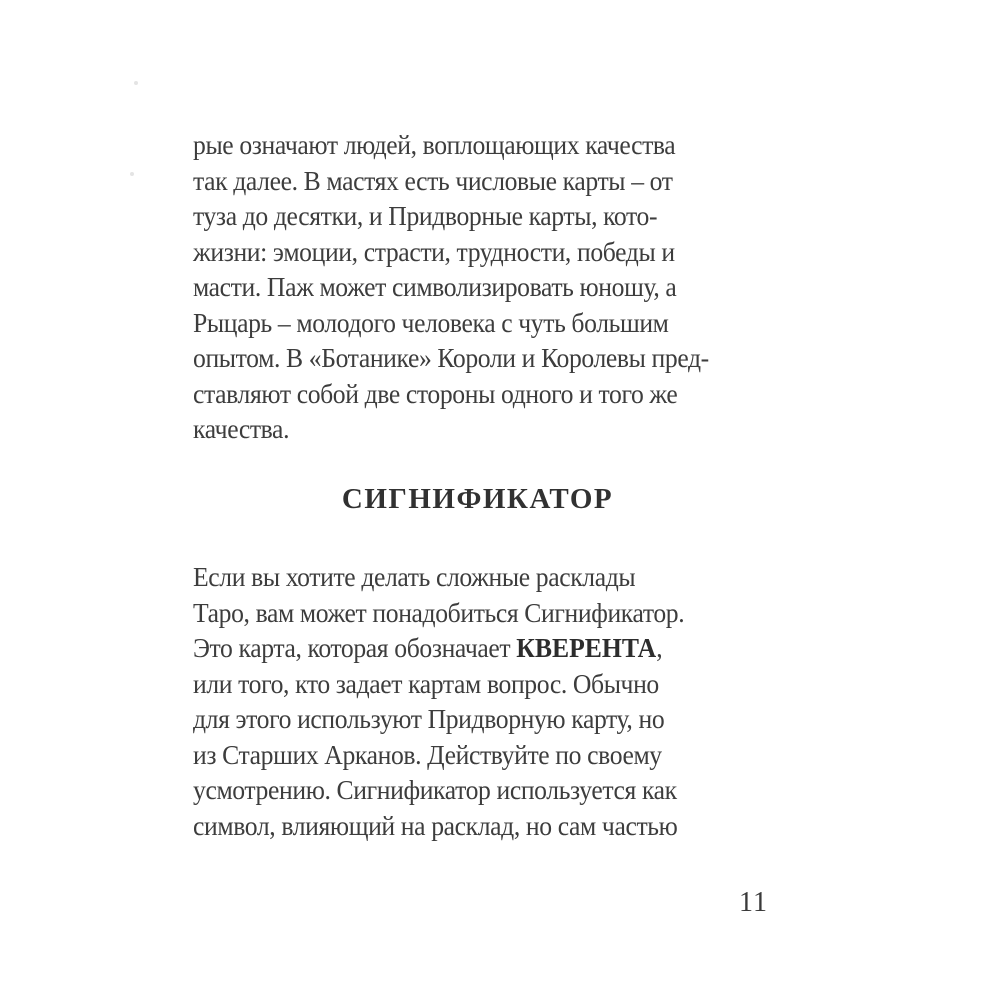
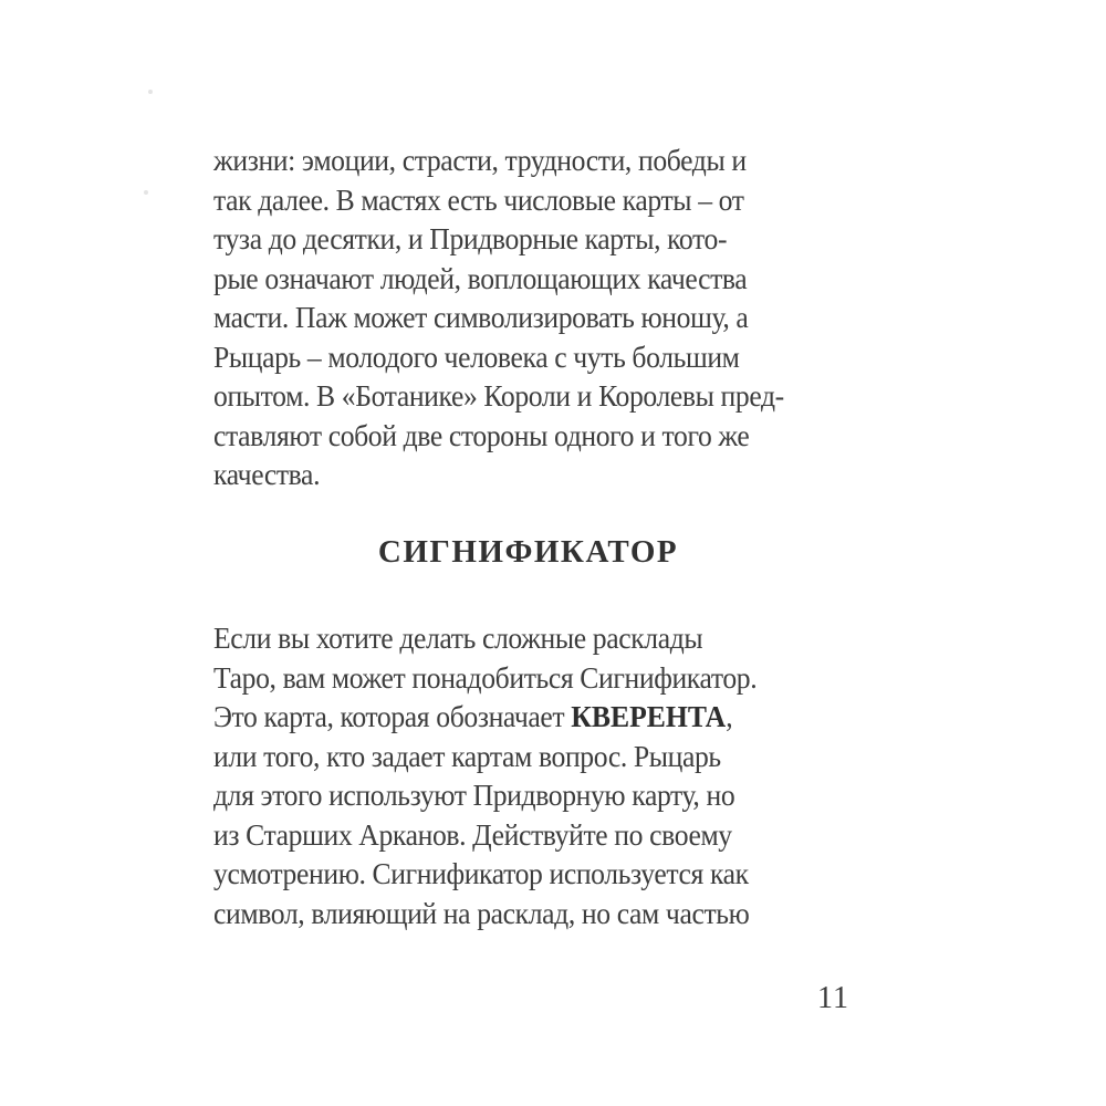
- рые означают людей, воплощающих качества
+ жизни: эмоции, страсти, трудности, победы и
  так далее. В мастях есть числовые карты – от
  туза до десятки, и Придворные карты, кото-
- жизни: эмоции, страсти, трудности, победы и
+ рые означают людей, воплощающих качества
  масти. Паж может символизировать юношу, а
  Рыцарь – молодого человека с чуть большим
  опытом. В «Ботанике» Короли и Королевы пред-
  ставляют собой две стороны одного и того же
  качества.
  СИГНИФИКАТОР
  Если вы хотите делать сложные расклады
  Таро, вам может понадобиться Сигнификатор.
  Это карта, которая обозначает КВЕРЕНТА,
- или того, кто задает картам вопрос. Обычно
+ или того, кто задает картам вопрос. Рыцарь
  для этого используют Придворную карту, но
  из Старших Арканов. Действуйте по своему
  усмотрению. Сигнификатор используется как
  символ, влияющий на расклад, но сам частью
  11
